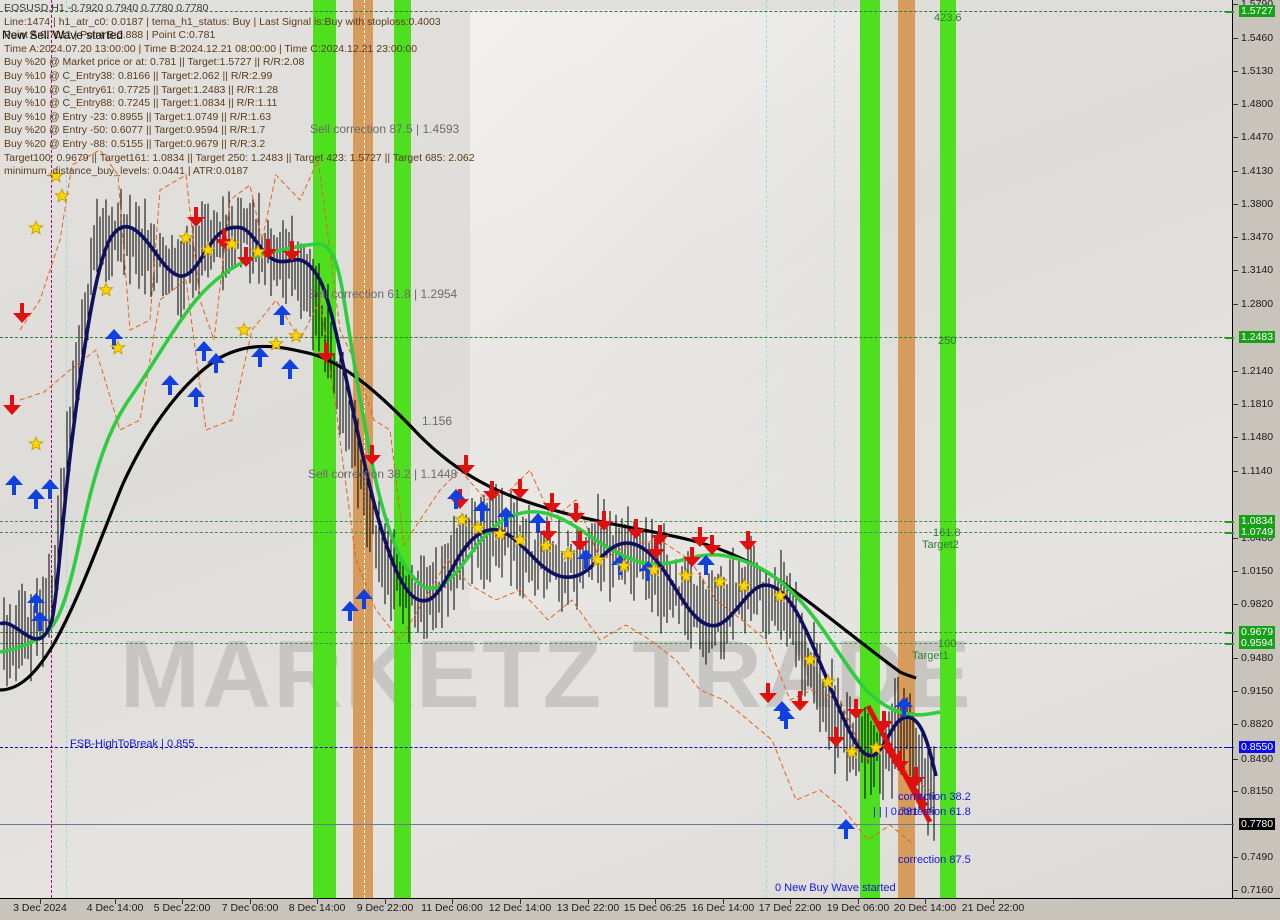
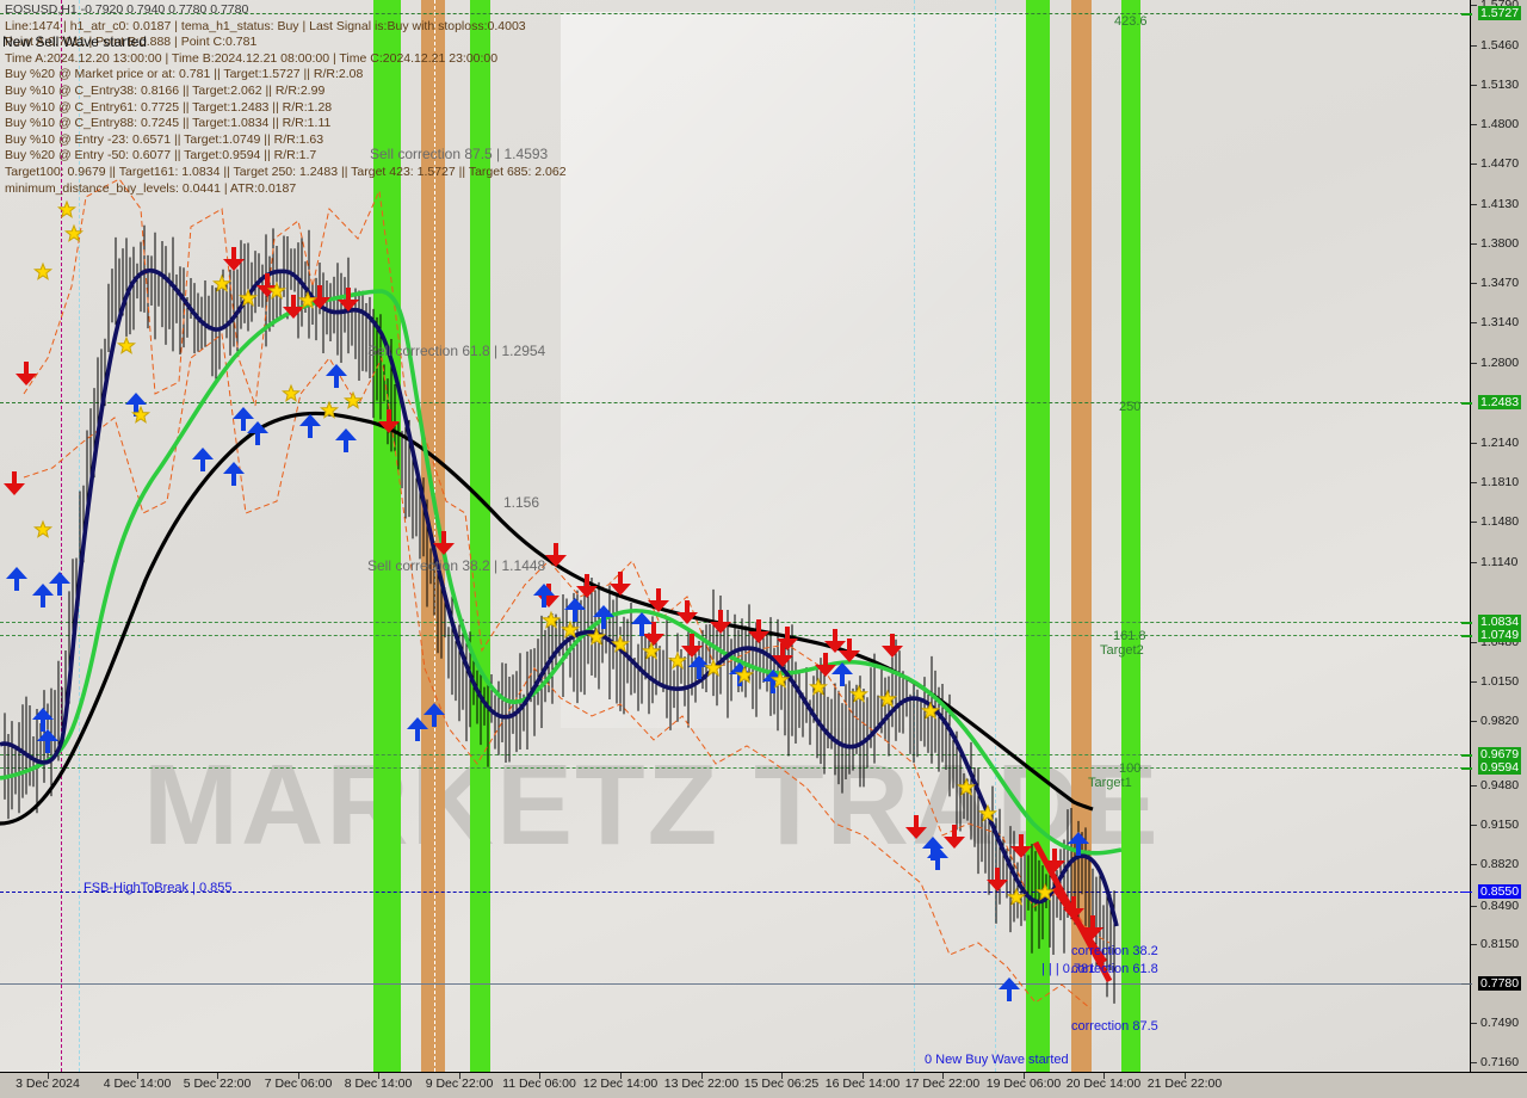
  MARKETZ TRA
  Sell correction 87.5 | 1.4593
  Sell correction 61.8 | 1.2954
  Sell correction 38.2 | 1.1448
  1.156
  correction 38.2
  | | | 0.781
  correction 61.8
  correction 87.5
  FSB-HighToBreak | 0.855
  423.6
  250
  161.8
  Target2
  100
  Target1
  EOSUSD,H1 -0.7920 0.7940 0.7780 0.7780
  Line:1474 | h1_atr_c0: 0.0187 | tema_h1_status: Buy | Last Signal is:Buy with stoploss:0.4003
  Point A:0.7011 | Point B:0.888 | Point C:0.781
- Time A:2024.07.20 13:00:00 | Time B:2024.12.21 08:00:00 | Time C:2024.12.21 23:00:00
+ Time A:2024.12.20 13:00:00 | Time B:2024.12.21 08:00:00 | Time C:2024.12.21 23:00:00
  Buy %20 @ Market price or at: 0.781 || Target:1.5727 || R/R:2.08
  Buy %10 @ C_Entry38: 0.8166 || Target:2.062 || R/R:2.99
  Buy %10 @ C_Entry61: 0.7725 || Target:1.2483 || R/R:1.28
  Buy %10 @ C_Entry88: 0.7245 || Target:1.0834 || R/R:1.11
- Buy %10 @ Entry -23: 0.8955 || Target:1.0749 || R/R:1.63
+ Buy %10 @ Entry -23: 0.6571 || Target:1.0749 || R/R:1.63
  Buy %20 @ Entry -50: 0.6077 || Target:0.9594 || R/R:1.7
- Buy %20 @ Entry -88: 0.5155 || Target:0.9679 || R/R:3.2
  Target100: 0.9679 || Target161: 1.0834 || Target 250: 1.2483 || Target 423: 1.5727 || Target 685: 2.062
  minimum_distance_buy_levels: 0.0441 | ATR:0.0187
  New Sell Wave started
  0 New Buy Wave started
  1.5790
  1.5460
  1.5130
  1.4800
  1.4470
  1.4130
  1.3800
  1.3470
  1.3140
  1.2800
  1.2140
  1.1810
  1.1480
  1.1140
  1.0480
  1.0150
  0.9820
  0.9480
  0.9150
  0.8820
  0.8490
  0.8150
  0.7490
  0.7160
  1.5727
  1.2483
  1.0834
  1.0749
  0.9679
  0.9594
  0.8550
  0.7780
  3 Dec 2024
  4 Dec 14:00
  5 Dec 22:00
  7 Dec 06:00
  8 Dec 14:00
  9 Dec 22:00
  11 Dec 06:00
  12 Dec 14:00
  13 Dec 22:00
  15 Dec 06:25
  16 Dec 14:00
  17 Dec 22:00
  19 Dec 06:00
  20 Dec 14:00
  21 Dec 22:00
